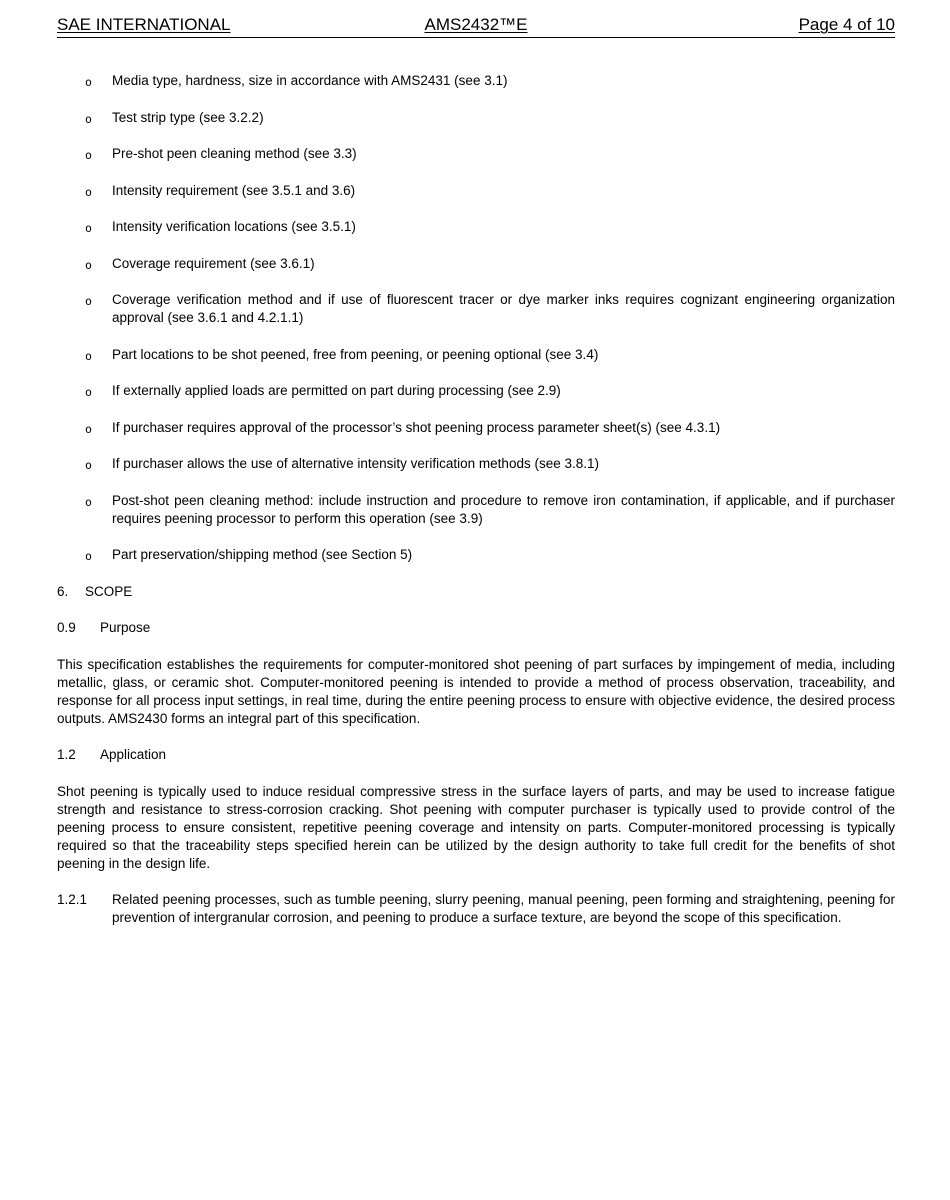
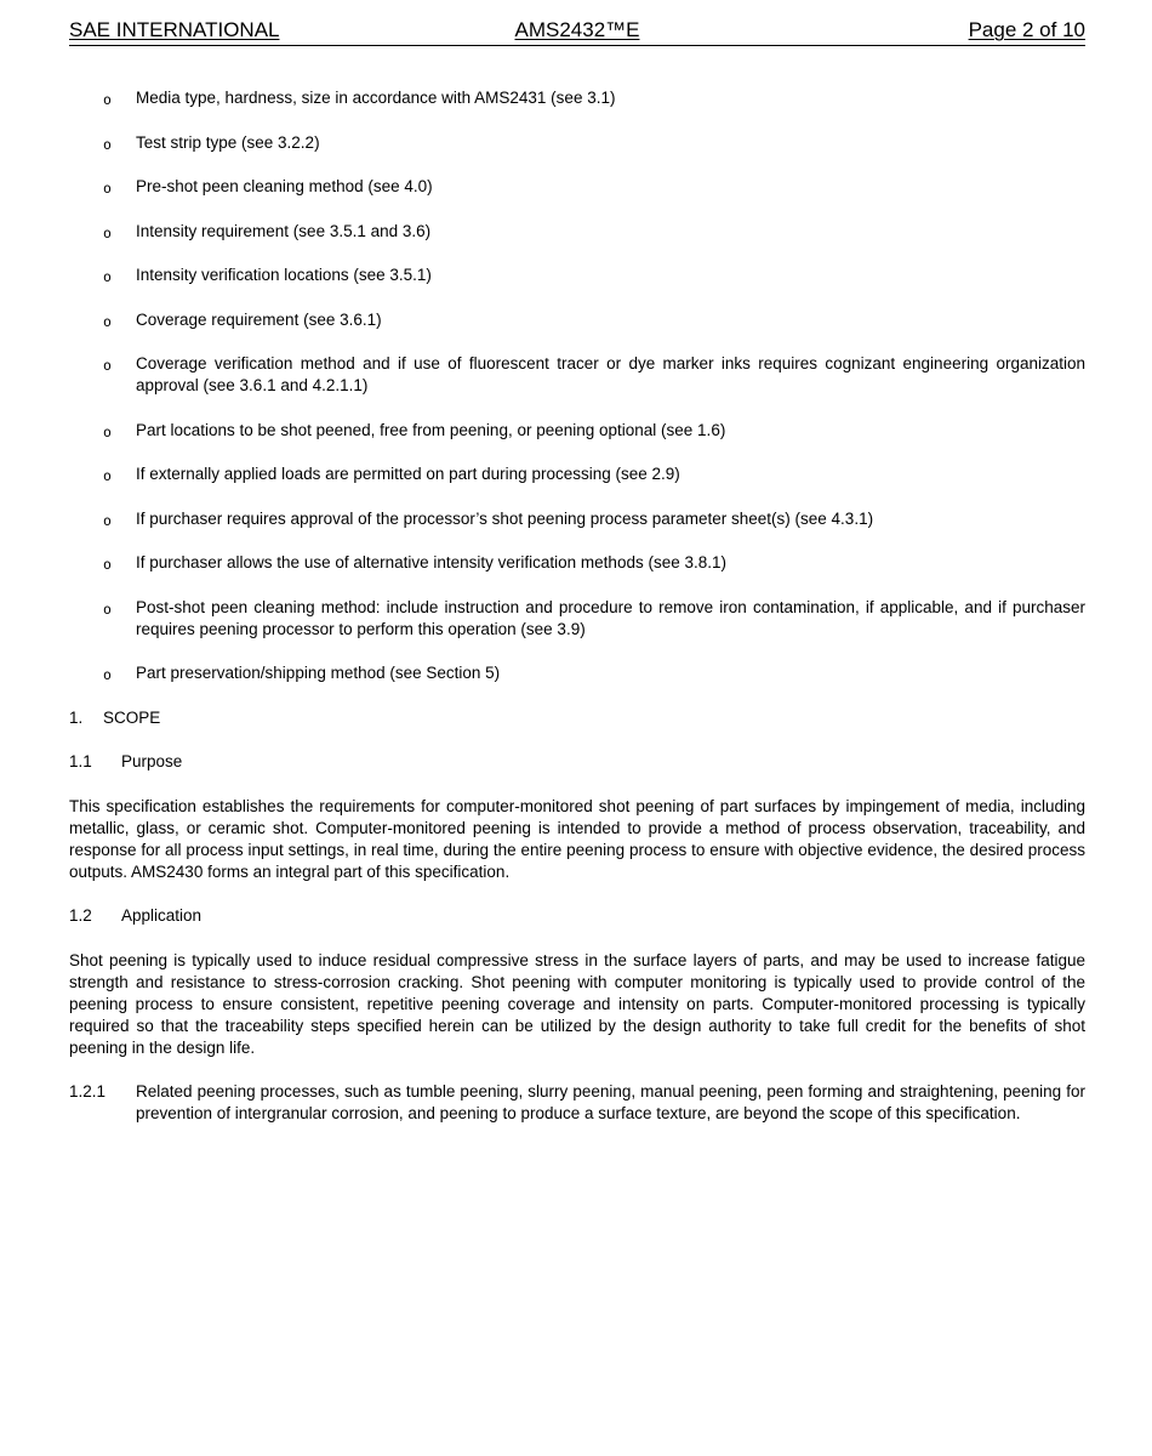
  SAE INTERNATIONAL
  AMS2432™E
- Page 4 of 10
+ Page 2 of 10
  o
  Media type, hardness, size in accordance with AMS2431 (see 3.1)
  o
  Test strip type (see 3.2.2)
  o
- Pre-shot peen cleaning method (see 3.3)
+ Pre-shot peen cleaning method (see 4.0)
  o
  Intensity requirement (see 3.5.1 and 3.6)
  o
  Intensity verification locations (see 3.5.1)
  o
  Coverage requirement (see 3.6.1)
  o
  Coverage verification method and if use of fluorescent tracer or dye marker inks requires cognizant engineering organization approval (see 3.6.1 and 4.2.1.1)
  o
- Part locations to be shot peened, free from peening, or peening optional (see 3.4)
+ Part locations to be shot peened, free from peening, or peening optional (see 1.6)
  o
  If externally applied loads are permitted on part during processing (see 2.9)
  o
  If purchaser requires approval of the processor’s shot peening process parameter sheet(s) (see 4.3.1)
  o
  If purchaser allows the use of alternative intensity verification methods (see 3.8.1)
  o
  Post-shot peen cleaning method: include instruction and procedure to remove iron contamination, if applicable, and if purchaser requires peening processor to perform this operation (see 3.9)
  o
  Part preservation/shipping method (see Section 5)
- 6. SCOPE
+ 1. SCOPE
- 0.9 Purpose
+ 1.1 Purpose
  This specification establishes the requirements for computer-monitored shot peening of part surfaces by impingement of media, including metallic, glass, or ceramic shot. Computer-monitored peening is intended to provide a method of process observation, traceability, and response for all process input settings, in real time, during the entire peening process to ensure with objective evidence, the desired process outputs. AMS2430 forms an integral part of this specification.
  1.2 Application
- Shot peening is typically used to induce residual compressive stress in the surface layers of parts, and may be used to increase fatigue strength and resistance to stress-corrosion cracking. Shot peening with computer purchaser is typically used to provide control of the peening process to ensure consistent, repetitive peening coverage and intensity on parts. Computer-monitored processing is typically required so that the traceability steps specified herein can be utilized by the design authority to take full credit for the benefits of shot peening in the design life.
+ Shot peening is typically used to induce residual compressive stress in the surface layers of parts, and may be used to increase fatigue strength and resistance to stress-corrosion cracking. Shot peening with computer monitoring is typically used to provide control of the peening process to ensure consistent, repetitive peening coverage and intensity on parts. Computer-monitored processing is typically required so that the traceability steps specified herein can be utilized by the design authority to take full credit for the benefits of shot peening in the design life.
  1.2.1
  Related peening processes, such as tumble peening, slurry peening, manual peening, peen forming and straightening, peening for prevention of intergranular corrosion, and peening to produce a surface texture, are beyond the scope of this specification.
